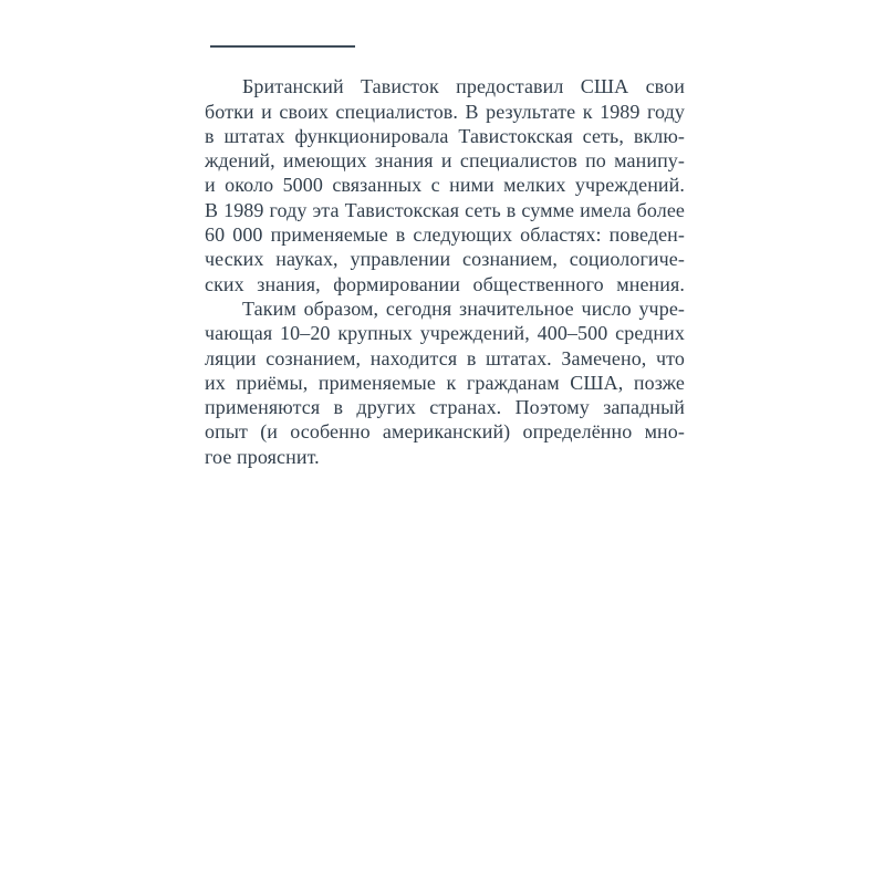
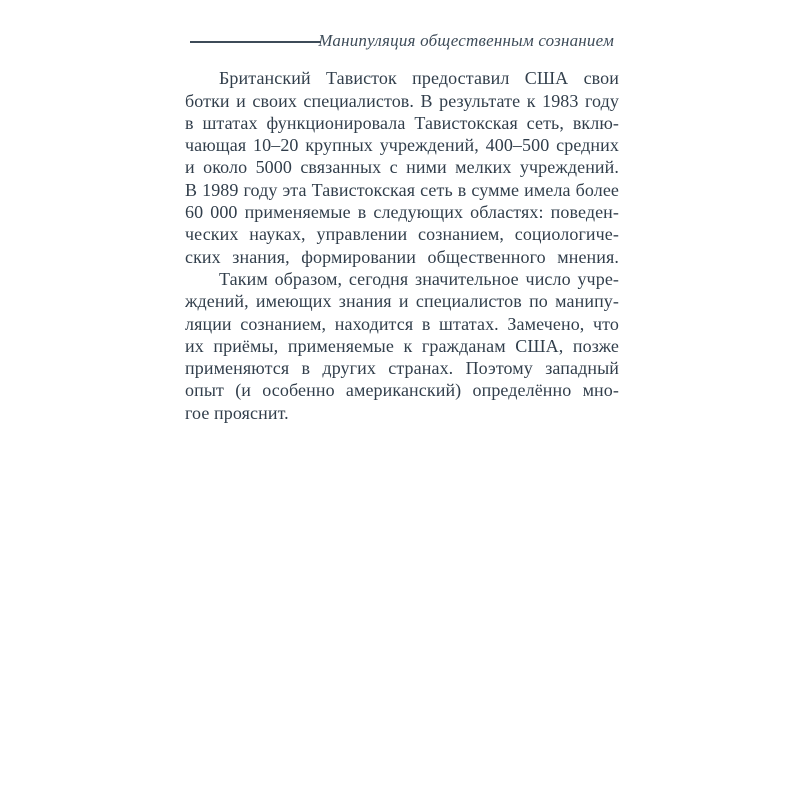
+ Манипуляция общественным сознанием
  Британский Тависток предоставил США свои
- ботки и своих специалистов. В результате к 1989 году
+ ботки и своих специалистов. В результате к 1983 году
  в штатах функционировала Тавистокская сеть, вклю-
- ждений, имеющих знания и специалистов по манипу-
+ чающая 10–20 крупных учреждений, 400–500 средних
  и около 5000 связанных с ними мелких учреждений.
  В 1989 году эта Тавистокская сеть в сумме имела более
  60 000 применяемые в следующих областях: поведен-
  ческих науках, управлении сознанием, социологиче-
  ских знания, формировании общественного мнения.
  Таким образом, сегодня значительное число учре-
- чающая 10–20 крупных учреждений, 400–500 средних
+ ждений, имеющих знания и специалистов по манипу-
  ляции сознанием, находится в штатах. Замечено, что
  их приёмы, применяемые к гражданам США, позже
  применяются в других странах. Поэтому западный
  опыт (и особенно американский) определённо мно-
  гое прояснит.
